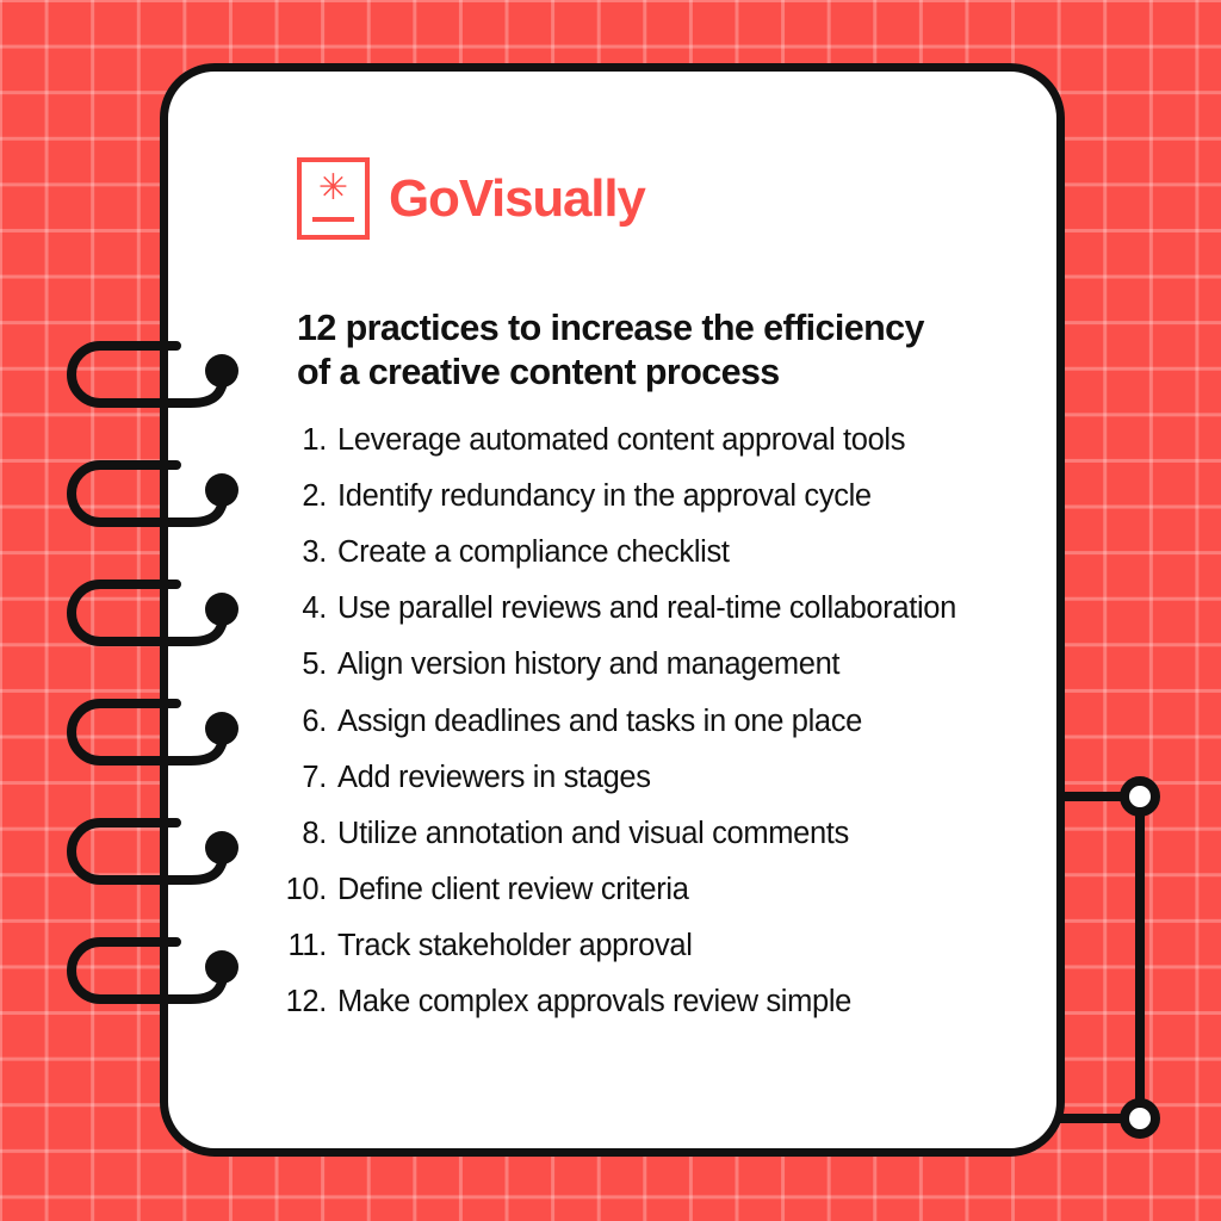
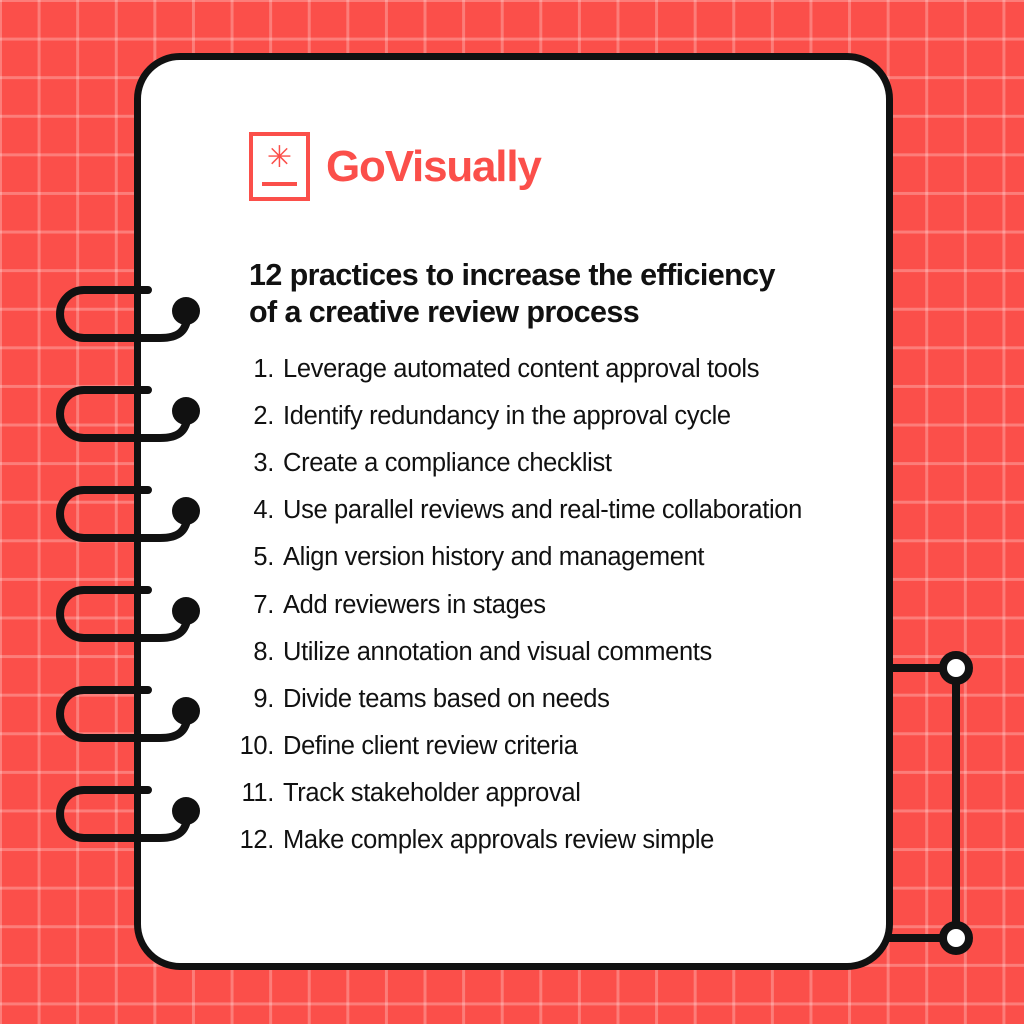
  ✳
  GoVisually
  12 practices to increase the efficiency
- of a creative content process
+ of a creative review process
  1.
  Leverage automated content approval tools
  2.
  Identify redundancy in the approval cycle
  3.
  Create a compliance checklist
  4.
  Use parallel reviews and real-time collaboration
  5.
  Align version history and management
- 6.
- Assign deadlines and tasks in one place
  7.
  Add reviewers in stages
  8.
  Utilize annotation and visual comments
+ 9.
+ Divide teams based on needs
  10.
  Define client review criteria
  11.
  Track stakeholder approval
  12.
  Make complex approvals review simple
